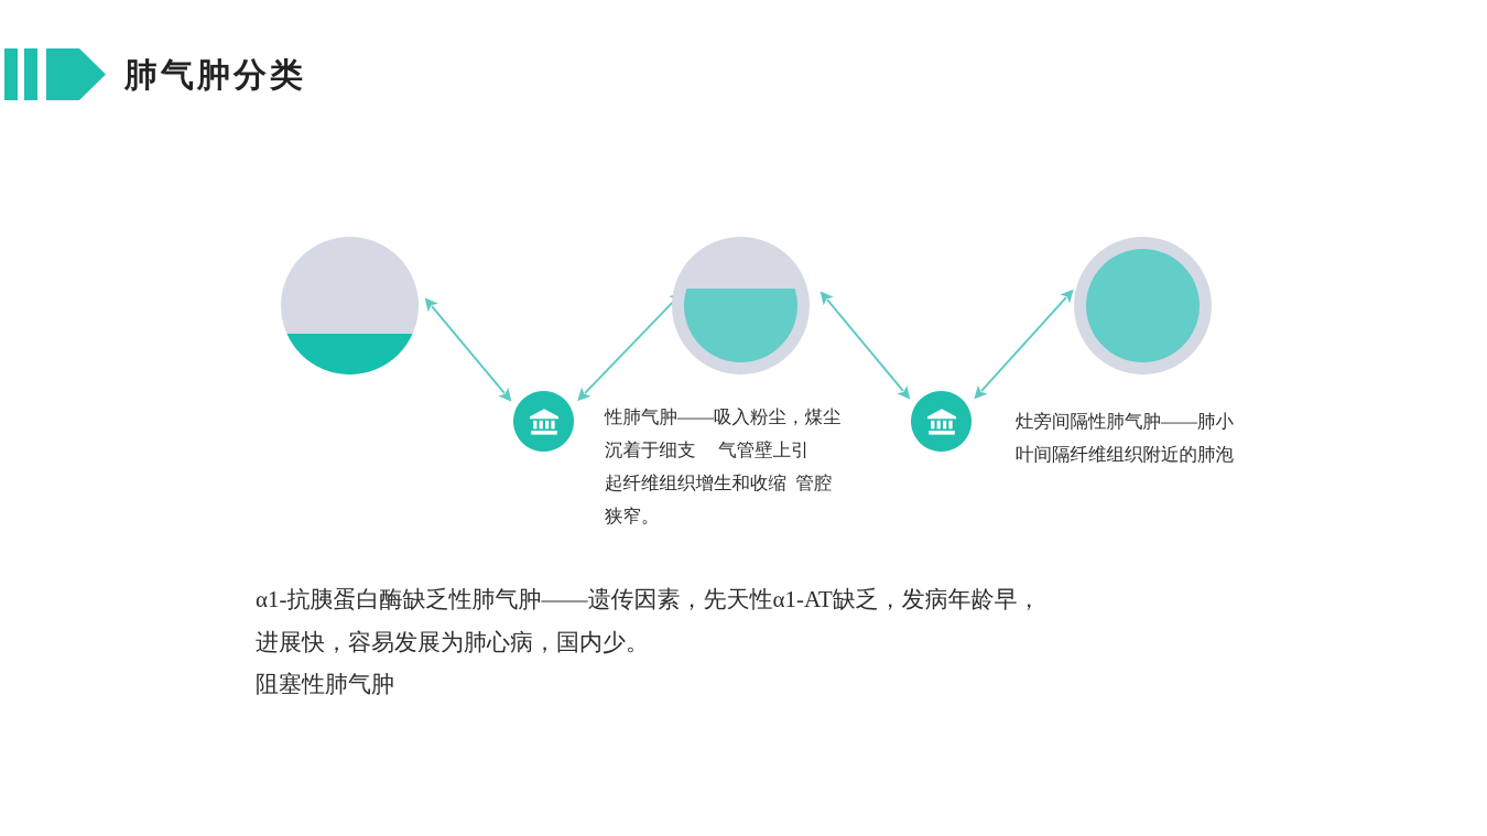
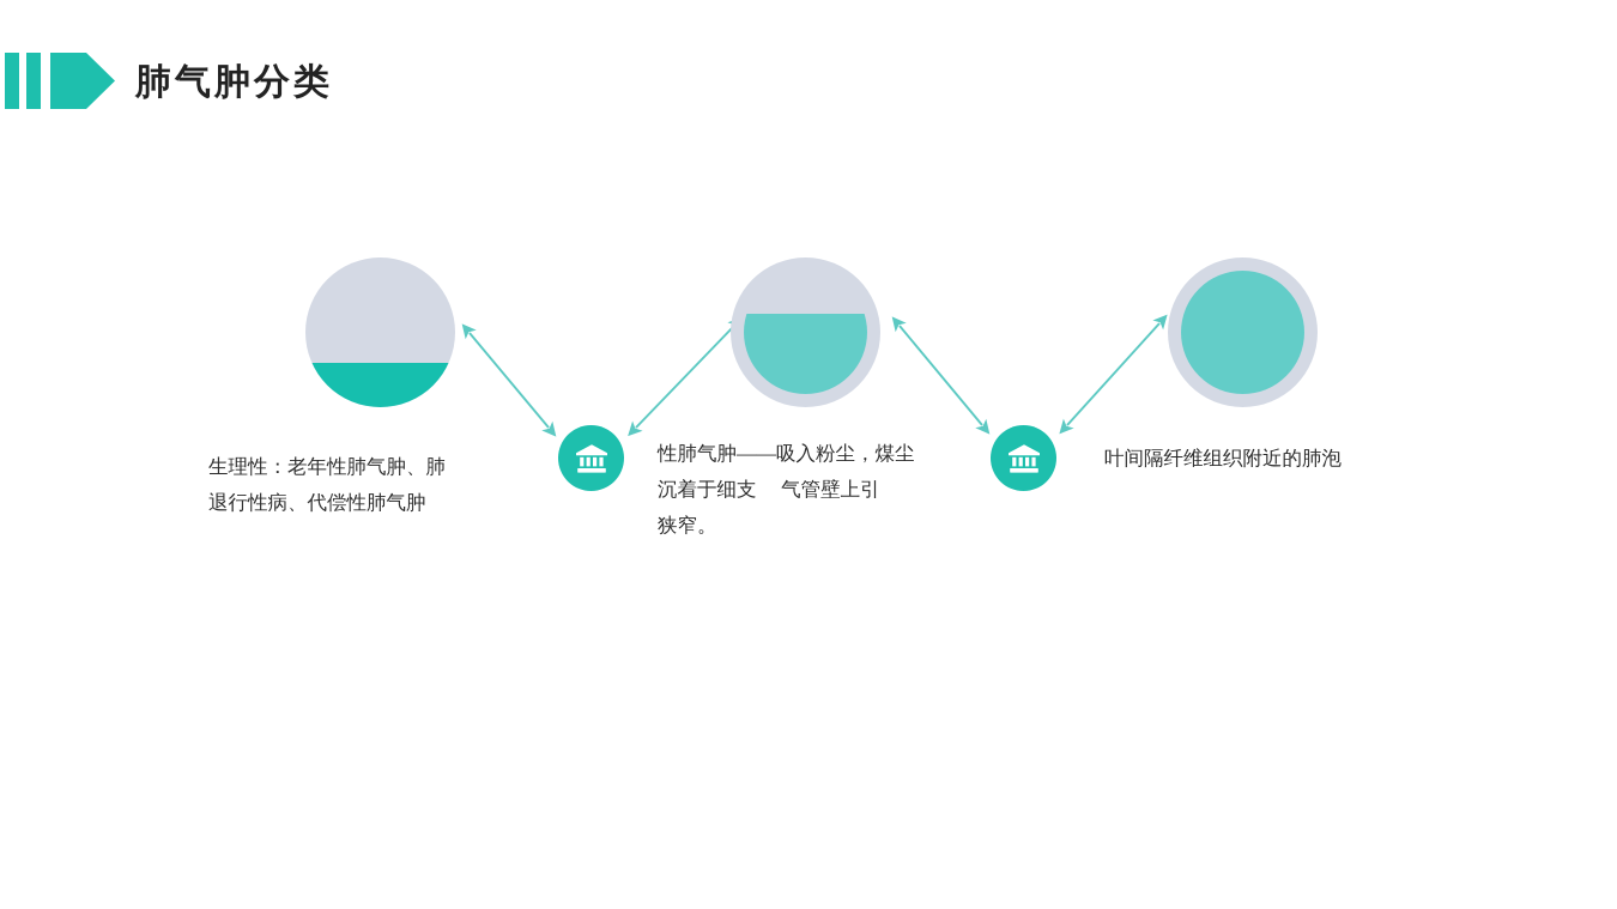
  肺气肿分类
+ 生理性：老年性肺气肿、肺
+ 退行性病、代偿性肺气肿
  性肺气肿——吸入粉尘，煤尘
  沉着于细支 气管壁上引
- 起纤维组织增生和收缩 管腔
  狭窄。
- 灶旁间隔性肺气肿——肺小
  叶间隔纤维组织附近的肺泡
- α1-抗胰蛋白酶缺乏性肺气肿——遗传因素，先天性α1-AT缺乏，发病年龄早，
- 进展快，容易发展为肺心病，国内少。
- 阻塞性肺气肿
